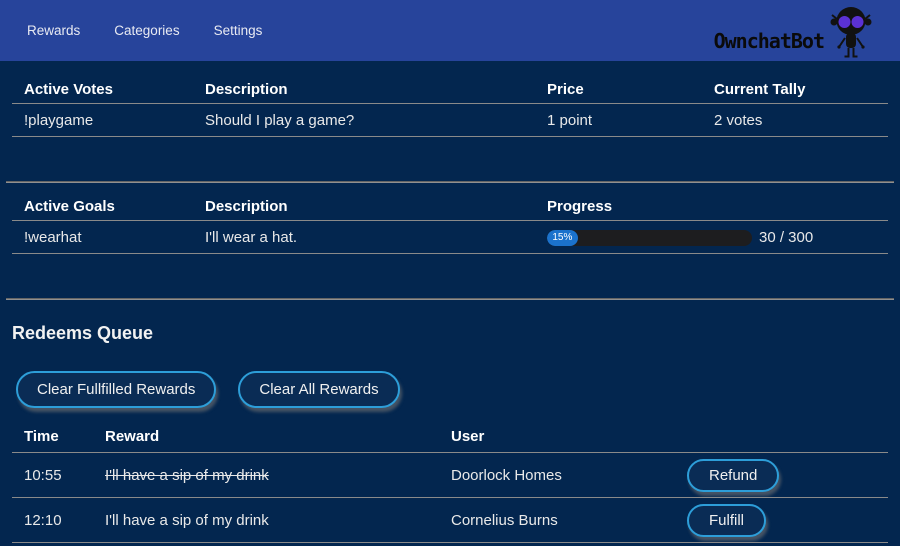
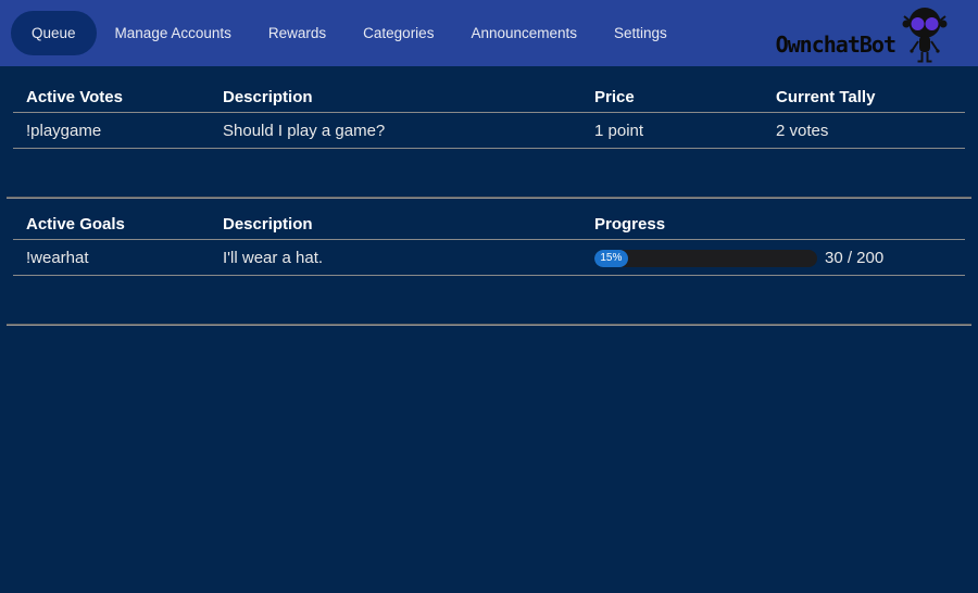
+ Queue
+ Manage Accounts
  Rewards
  Categories
+ Announcements
  Settings
  OwnchatBot
  Active Votes	Description	Price	Current Tally
  !playgame	Should I play a game?	1 point	2 votes
  Active Goals	Description	Progress
- !wearhat	I'll wear a hat.	15% 30 / 300
+ !wearhat	I'll wear a hat.	15% 30 / 200
- Redeems Queue
- Clear Fullfilled Rewards
- Clear All Rewards
- Time	Reward	User
- 10:55	I'll have a sip of my drink	Doorlock Homes	Refund
- 12:10	I'll have a sip of my drink	Cornelius Burns	Fulfill
